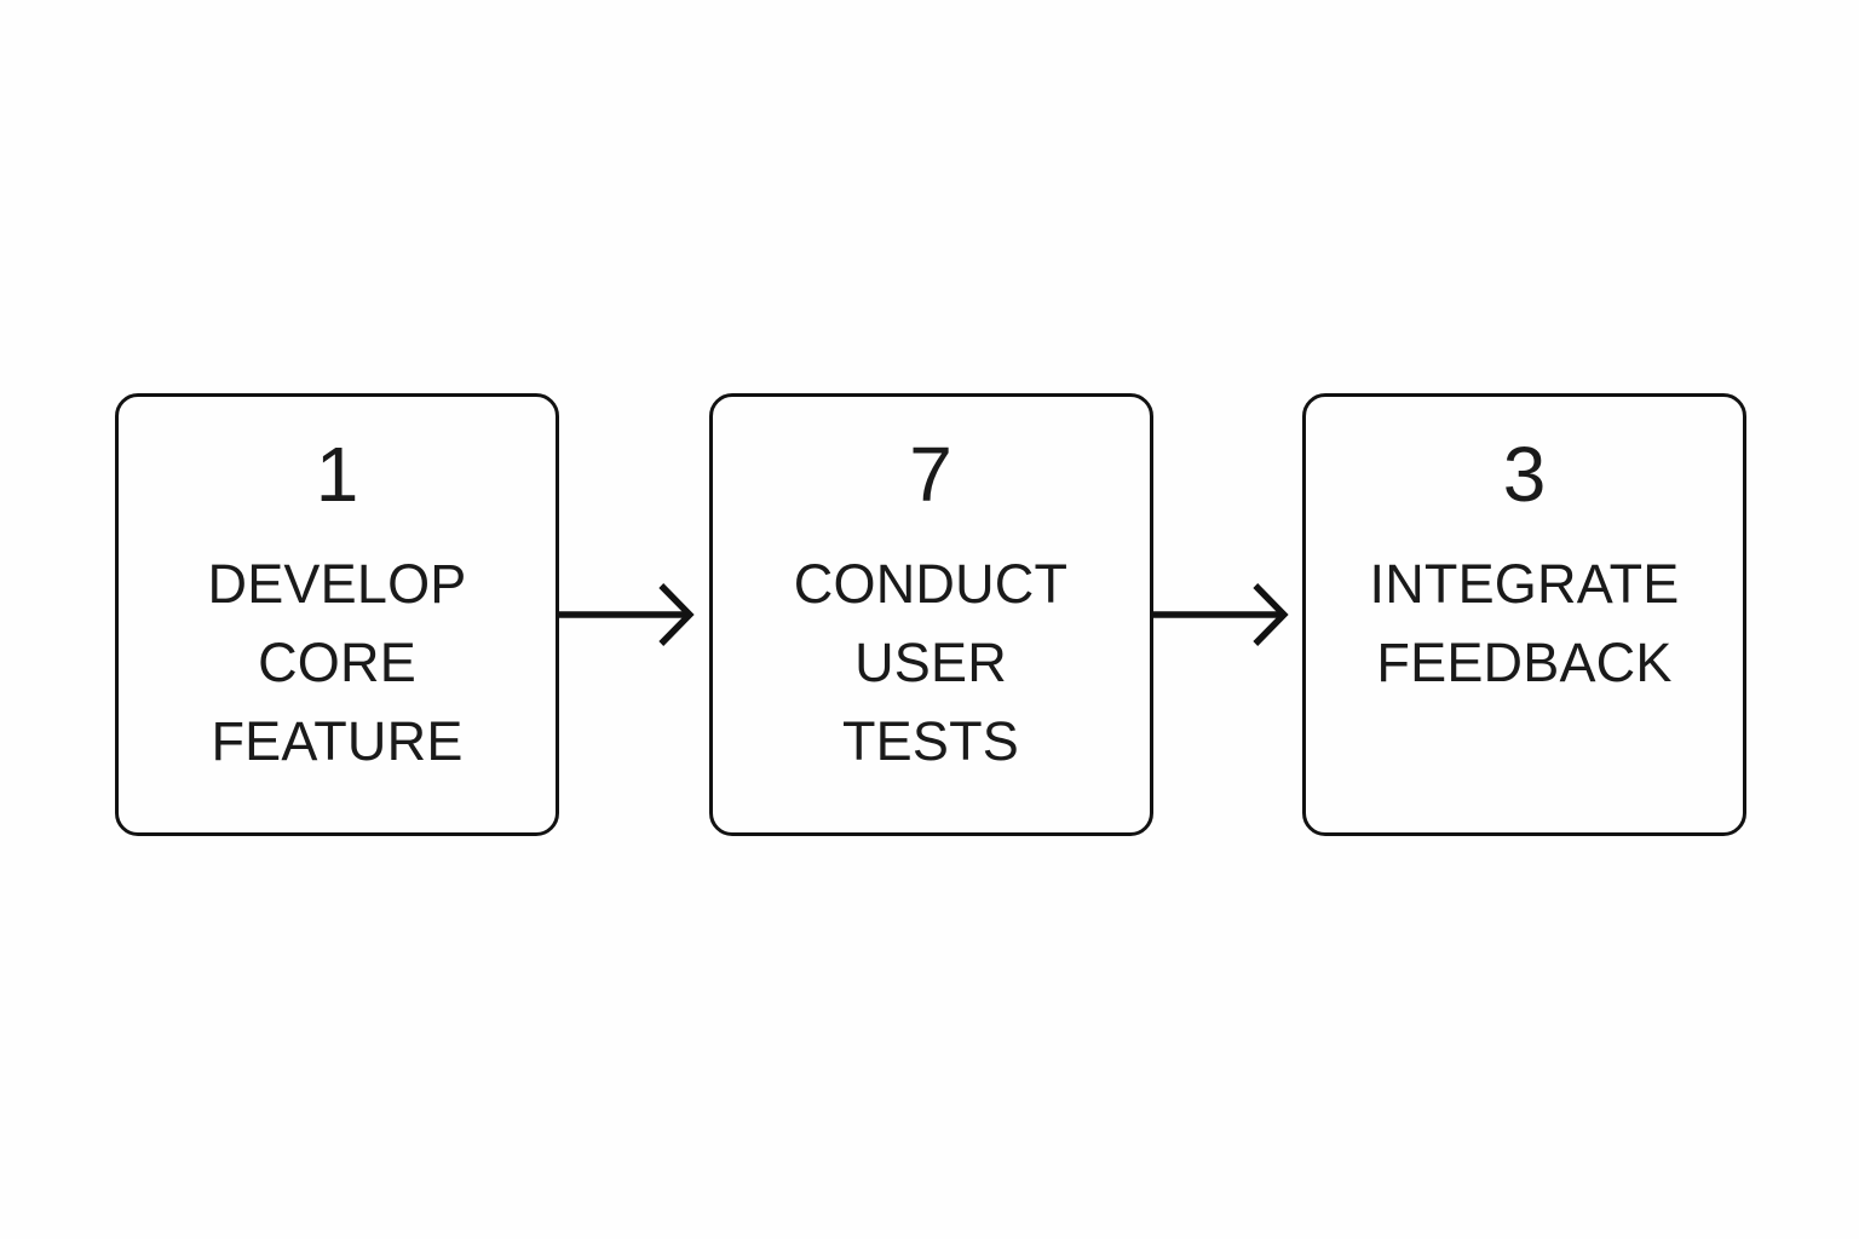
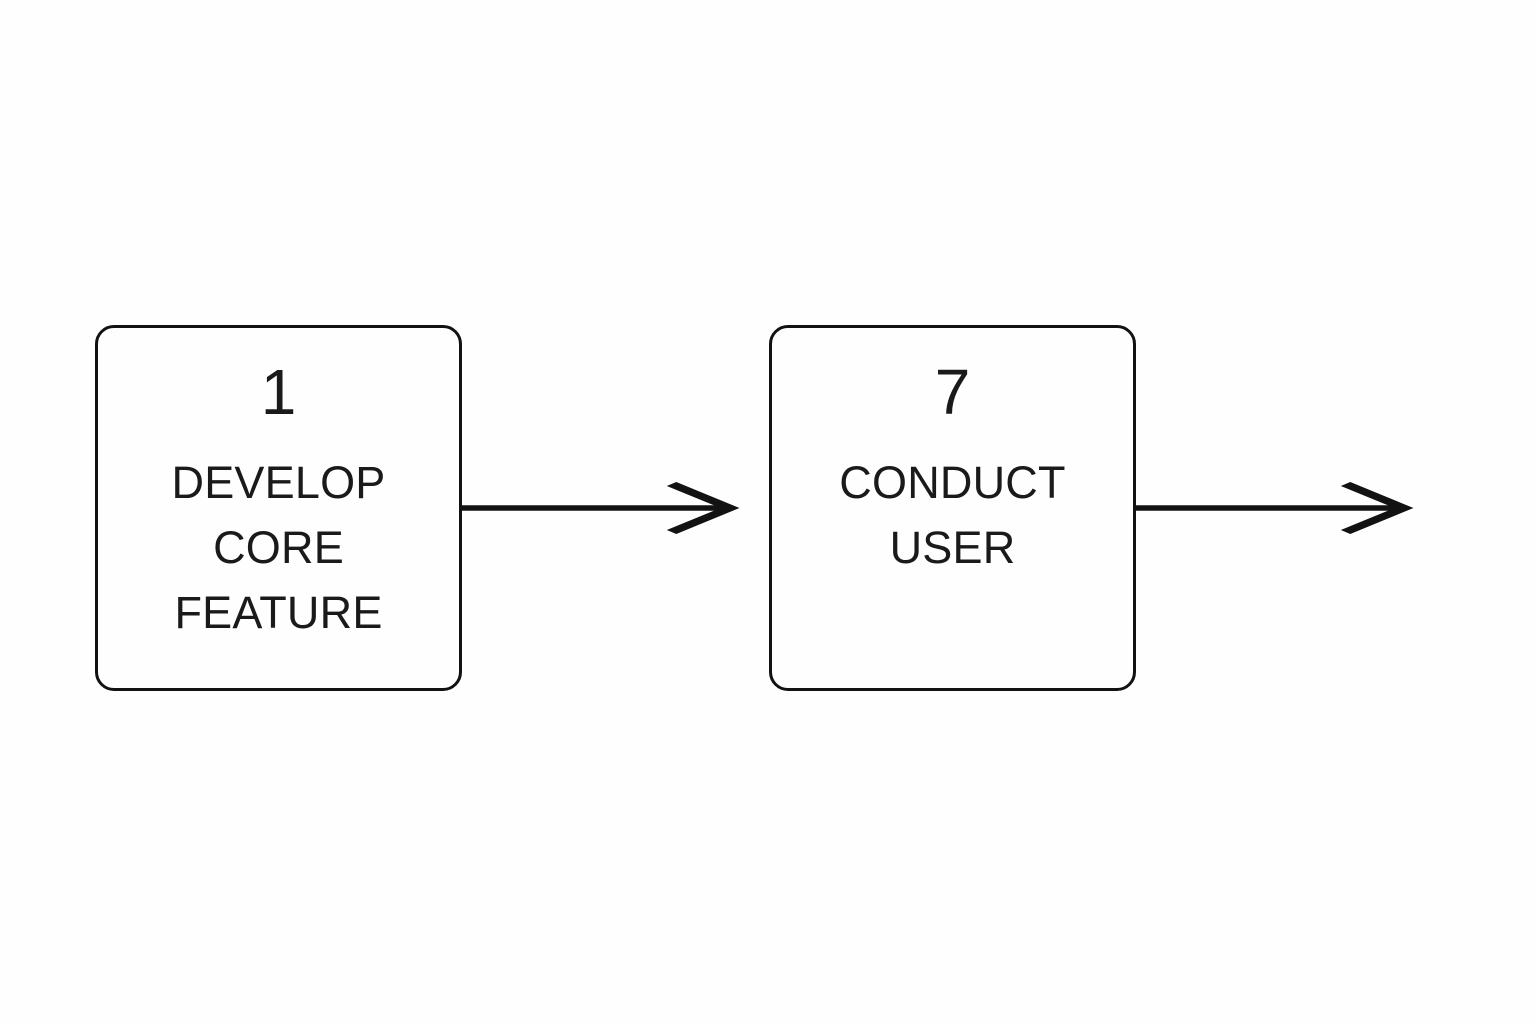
  1
  DEVELOP
  CORE
  FEATURE
  7
  CONDUCT
  USER
- TESTS
- 3
- INTEGRATE
- FEEDBACK
